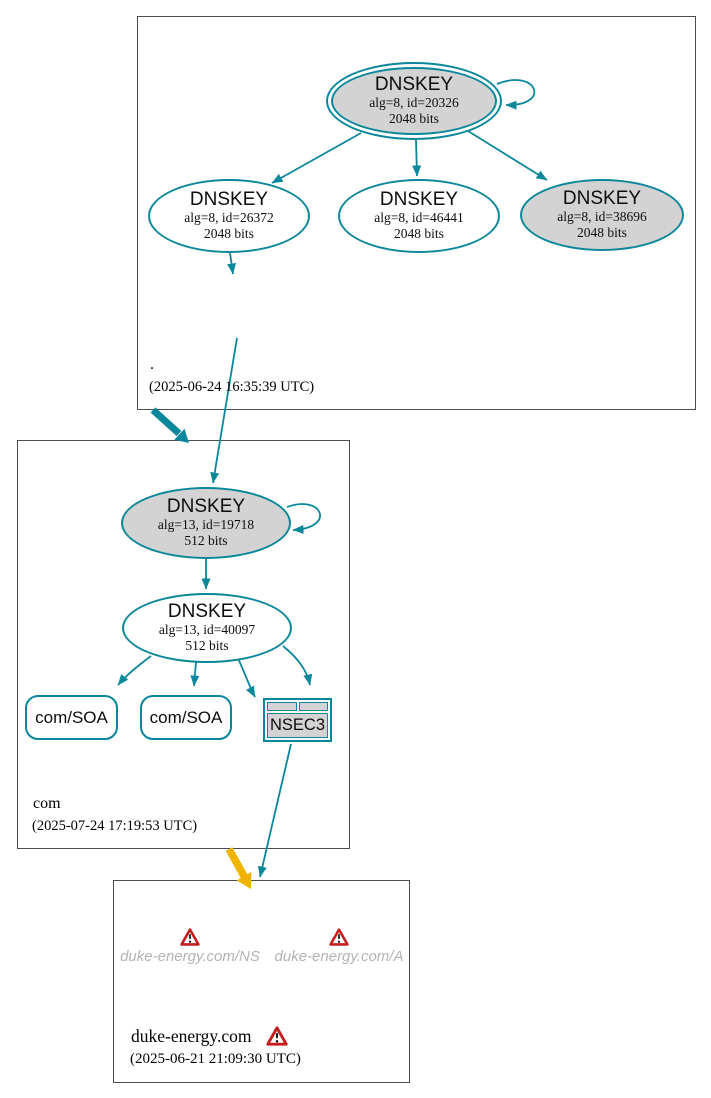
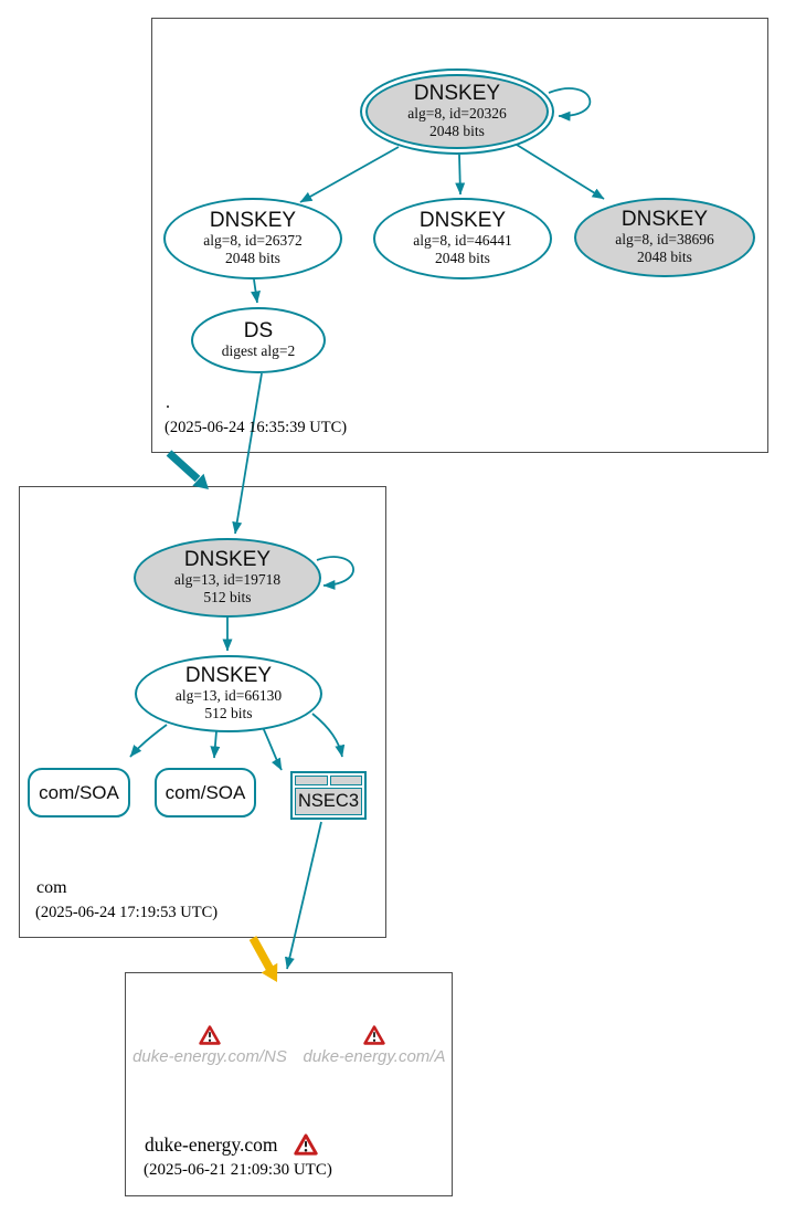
  DNSKEY
  alg=8, id=20326
  2048 bits
  DNSKEY
  alg=8, id=26372
  2048 bits
  DNSKEY
  alg=8, id=46441
  2048 bits
  DNSKEY
  alg=8, id=38696
  2048 bits
+ DS
+ digest alg=2
  .
  (2025-06-24 16:35:39 UTC)
  DNSKEY
  alg=13, id=19718
  512 bits
  DNSKEY
- alg=13, id=40097
+ alg=13, id=66130
  512 bits
  com/SOA
  com/SOA
  NSEC3
  com
- (2025-07-24 17:19:53 UTC)
+ (2025-06-24 17:19:53 UTC)
  duke-energy.com/NS
  duke-energy.com/A
  duke-energy.com
  (2025-06-21 21:09:30 UTC)
